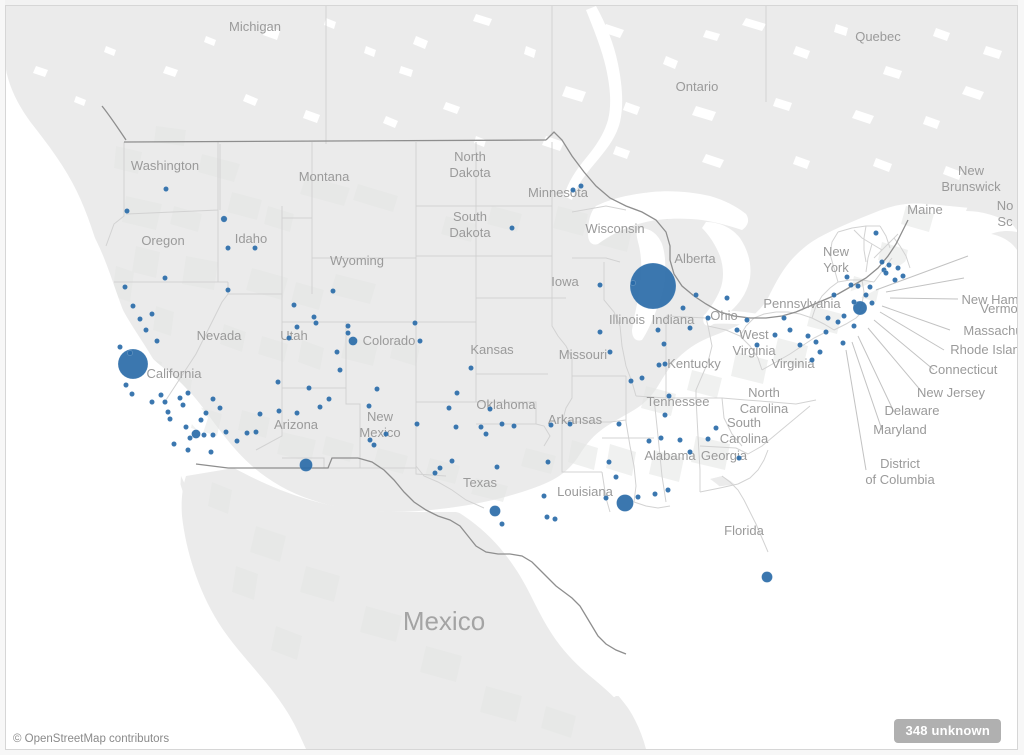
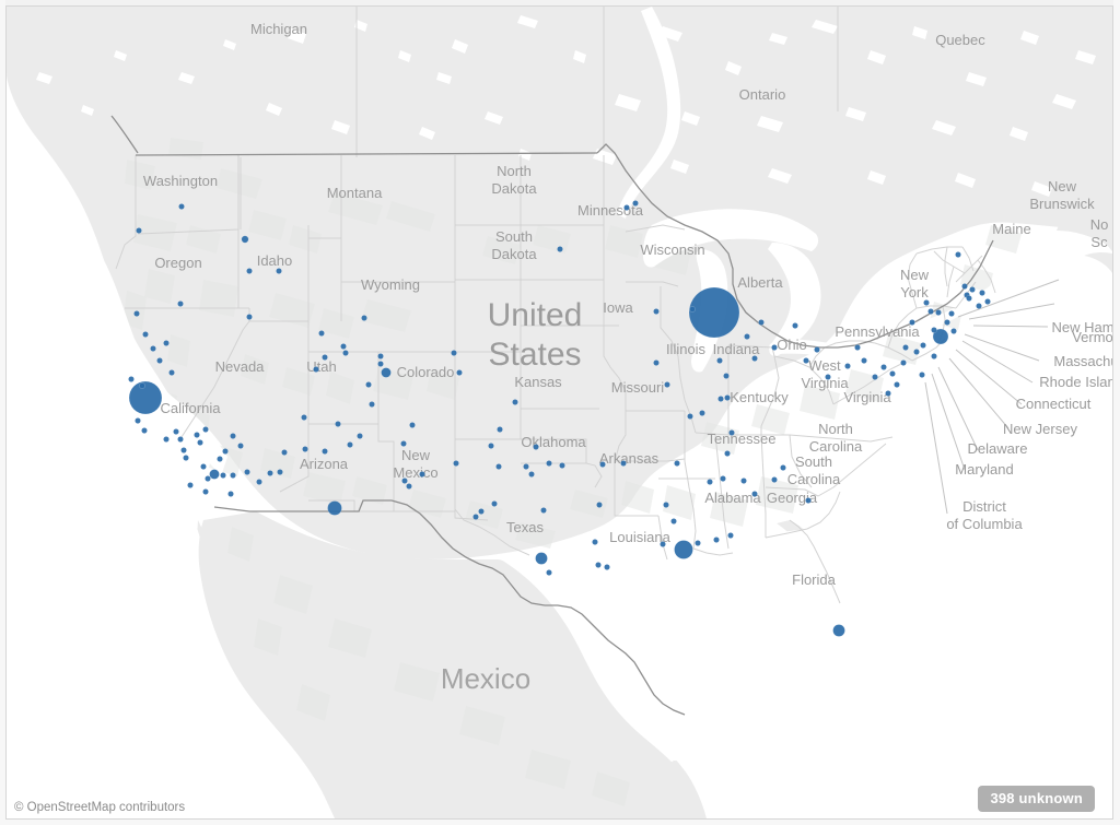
  Michigan
  Quebec
  Ontario
  New Brunswick
  Maine
  No Sc
  Washington
  Montana
  North Dakota
  Minnesota
  Oregon
  Idaho
  South Dakota
  Wisconsin
  Alberta
  New York
  Wyoming
  Iowa
  Nevada
  Utah
  Colorado
  Illinois
  Indiana
  Ohio
  Pennsylvania
  Kansas
  Missouri
  West Virginia
  Virginia
  Kentucky
  California
  Arizona
  New Mexco
  Oklahoma
  Arkansas
  Tennessee
  North Carolina
  South Carolina
  Alabama
  Georga
  Texas
  Louisiana
  Florida
  Vermo
  New Ham
  Massach
  Rhode Islan
  Connecticut
  New Jersey
  Delaware
  Maryland
  District of Columbia
+ United States
  Mexico
  © OpenStreetMap contributors
- 348 unknown
+ 398 unknown
